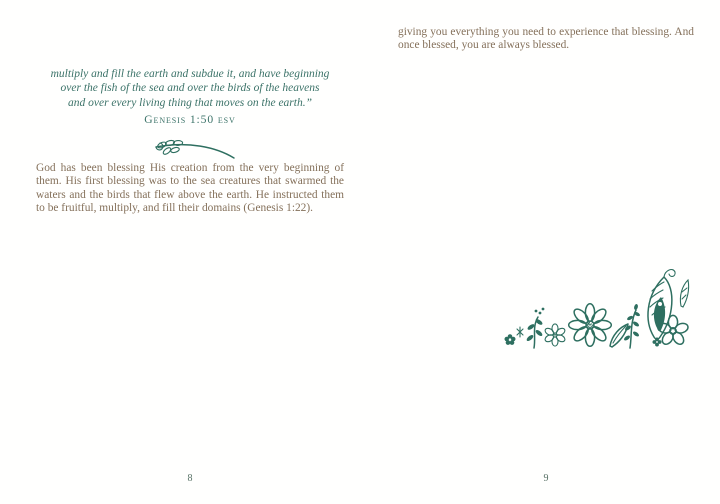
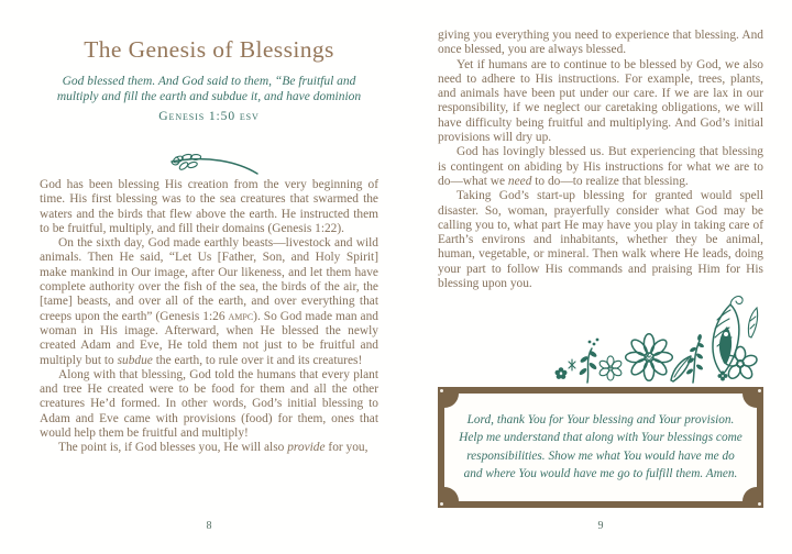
+ The Genesis of Blessings
+ God blessed them. And God said to them, “Be fruitful and
- multiply and fill the earth and subdue it, and have beginning
+ multiply and fill the earth and subdue it, and have dominion
- over the fish of the sea and over the birds of the heavens
- and over every living thing that moves on the earth.”
  Genesis 1:50 esv
- God has been blessing His creation from the very beginning of them. His first blessing was to the sea creatures that swarmed the waters and the birds that flew above the earth. He instructed them to be fruitful, multiply, and fill their domains (Genesis 1:22).
+ God has been blessing His creation from the very beginning of time. His first blessing was to the sea creatures that swarmed the waters and the birds that flew above the earth. He instructed them to be fruitful, multiply, and fill their domains (Genesis 1:22).
+ On the sixth day, God made earthly beasts—livestock and wild animals. Then He said, “Let Us [Father, Son, and Holy Spirit] make mankind in Our image, after Our likeness, and let them have complete authority over the fish of the sea, the birds of the air, the [tame] beasts, and over all of the earth, and over everything that creeps upon the earth” (Genesis 1:26 ampc). So God made man and woman in His image. Afterward, when He blessed the newly created Adam and Eve, He told them not just to be fruitful and multiply but to subdue the earth, to rule over it and its creatures!
+ Along with that blessing, God told the humans that every plant and tree He created were to be food for them and all the other creatures He’d formed. In other words, God’s initial blessing to Adam and Eve came with provisions (food) for them, ones that would help them be fruitful and multiply!
+ The point is, if God blesses you, He will also provide for you,
  8
  giving you everything you need to experience that blessing. And once blessed, you are always blessed.
+ Yet if humans are to continue to be blessed by God, we also need to adhere to His instructions. For example, trees, plants, and animals have been put under our care. If we are lax in our responsibility, if we neglect our caretaking obligations, we will have difficulty being fruitful and multiplying. And God’s initial provisions will dry up.
+ God has lovingly blessed us. But experiencing that blessing is contingent on abiding by His instructions for what we are to do—what we need to do—to realize that blessing.
+ Taking God’s start-up blessing for granted would spell disaster. So, woman, prayerfully consider what God may be calling you to, what part He may have you play in taking care of Earth’s environs and inhabitants, whether they be animal, human, vegetable, or mineral. Then walk where He leads, doing your part to follow His commands and praising Him for His blessing upon you.
+ Lord, thank You for Your blessing and Your provision. Help me understand that along with Your blessings come responsibilities. Show me what You would have me do and where You would have me go to fulfill them. Amen.
  9
